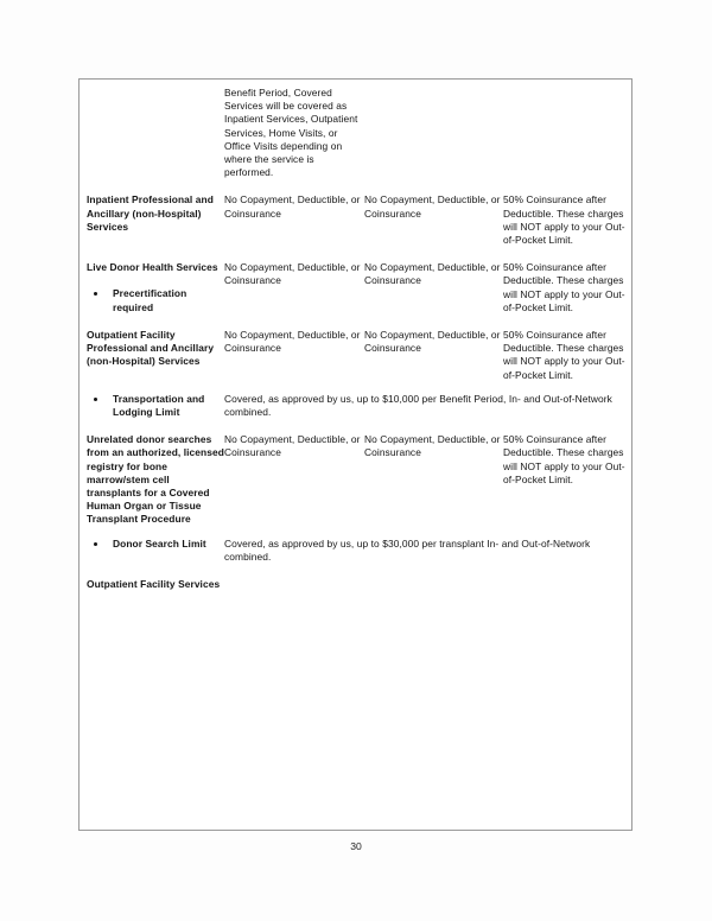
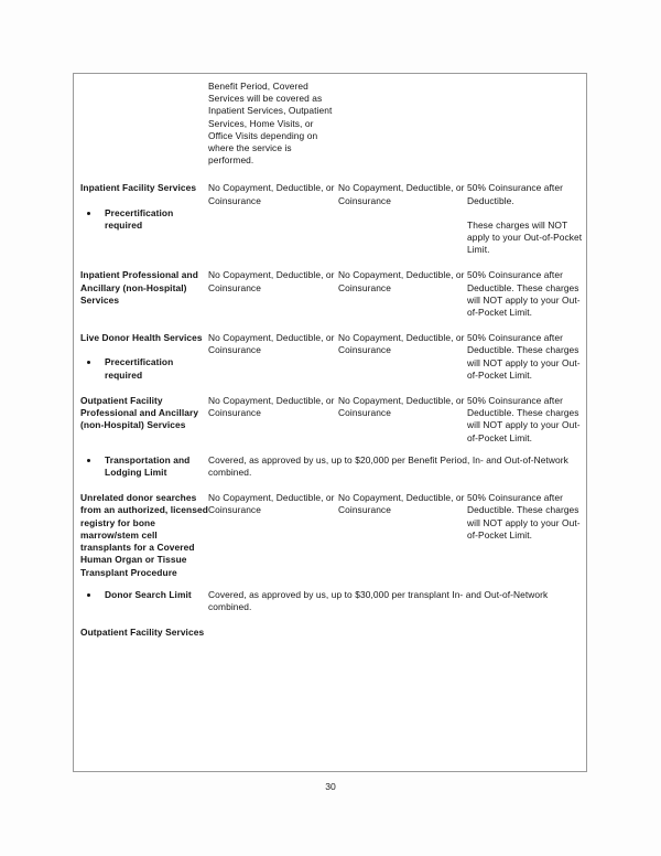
  	Benefit Period, Covered Services will be covered as Inpatient Services, Outpatient Services, Home Visits, or Office Visits depending on where the service is performed.
+ Inpatient Facility Services Precertification required	No Copayment, Deductible, or Coinsurance	No Copayment, Deductible, or Coinsurance	50% Coinsurance after Deductible. These charges will NOT apply to your Out-of-Pocket Limit.
  Inpatient Professional and Ancillary (non-Hospital) Services	No Copayment, Deductible, or Coinsurance	No Copayment, Deductible, or Coinsurance	50% Coinsurance after Deductible. These charges will NOT apply to your Out-of-Pocket Limit.
  Live Donor Health Services Precertification required	No Copayment, Deductible, or Coinsurance	No Copayment, Deductible, or Coinsurance	50% Coinsurance after Deductible. These charges will NOT apply to your Out-of-Pocket Limit.
  Outpatient Facility Professional and Ancillary (non-Hospital) Services	No Copayment, Deductible, or Coinsurance	No Copayment, Deductible, or Coinsurance	50% Coinsurance after Deductible. These charges will NOT apply to your Out-of-Pocket Limit.
- Transportation and Lodging Limit	Covered, as approved by us, up to $10,000 per Benefit Period, In- and Out-of-Network combined.
+ Transportation and Lodging Limit	Covered, as approved by us, up to $20,000 per Benefit Period, In- and Out-of-Network combined.
  Unrelated donor searches from an authorized, licensed registry for bone marrow/stem cell transplants for a Covered Human Organ or Tissue Transplant Procedure	No Copayment, Deductible, or Coinsurance	No Copayment, Deductible, or Coinsurance	50% Coinsurance after Deductible. These charges will NOT apply to your Out-of-Pocket Limit.
  Donor Search Limit	Covered, as approved by us, up to $30,000 per transplant In- and Out-of-Network combined.
  Outpatient Facility Services
  30
